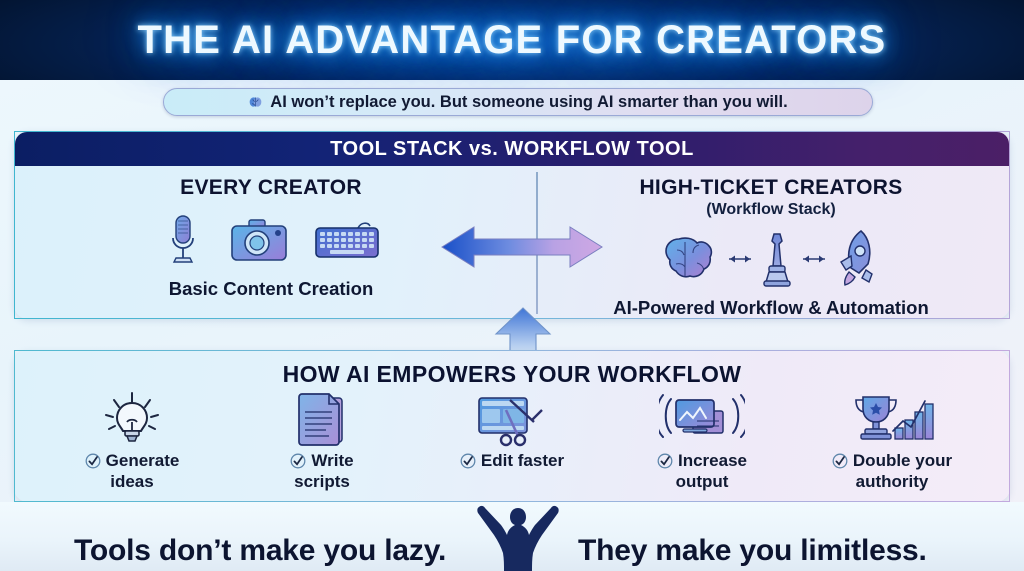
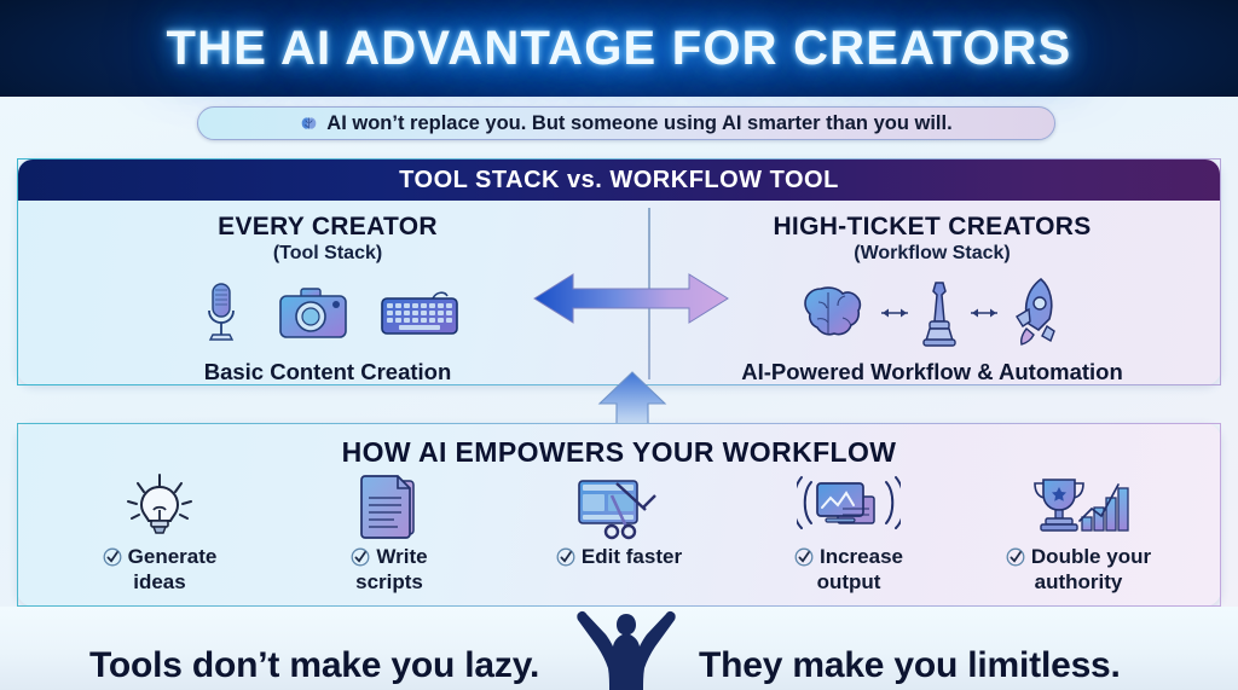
  THE AI ADVANTAGE FOR CREATORS
  AI won’t replace you. But someone using AI smarter than you will.
  TOOL STACK vs. WORKFLOW TOOL
  EVERY CREATOR
+ (Tool Stack)
  Basic Content Creation
  HIGH-TICKET CREATORS
  (Workflow Stack)
  AI-Powered Workflow & Automation
  HOW AI EMPOWERS YOUR WORKFLOW
  Generate
  ideas
  Write
  scripts
  Edit faster
  Increase
  output
  Double your
  authority
  Tools don’t make you lazy.
  They make you limitless.
